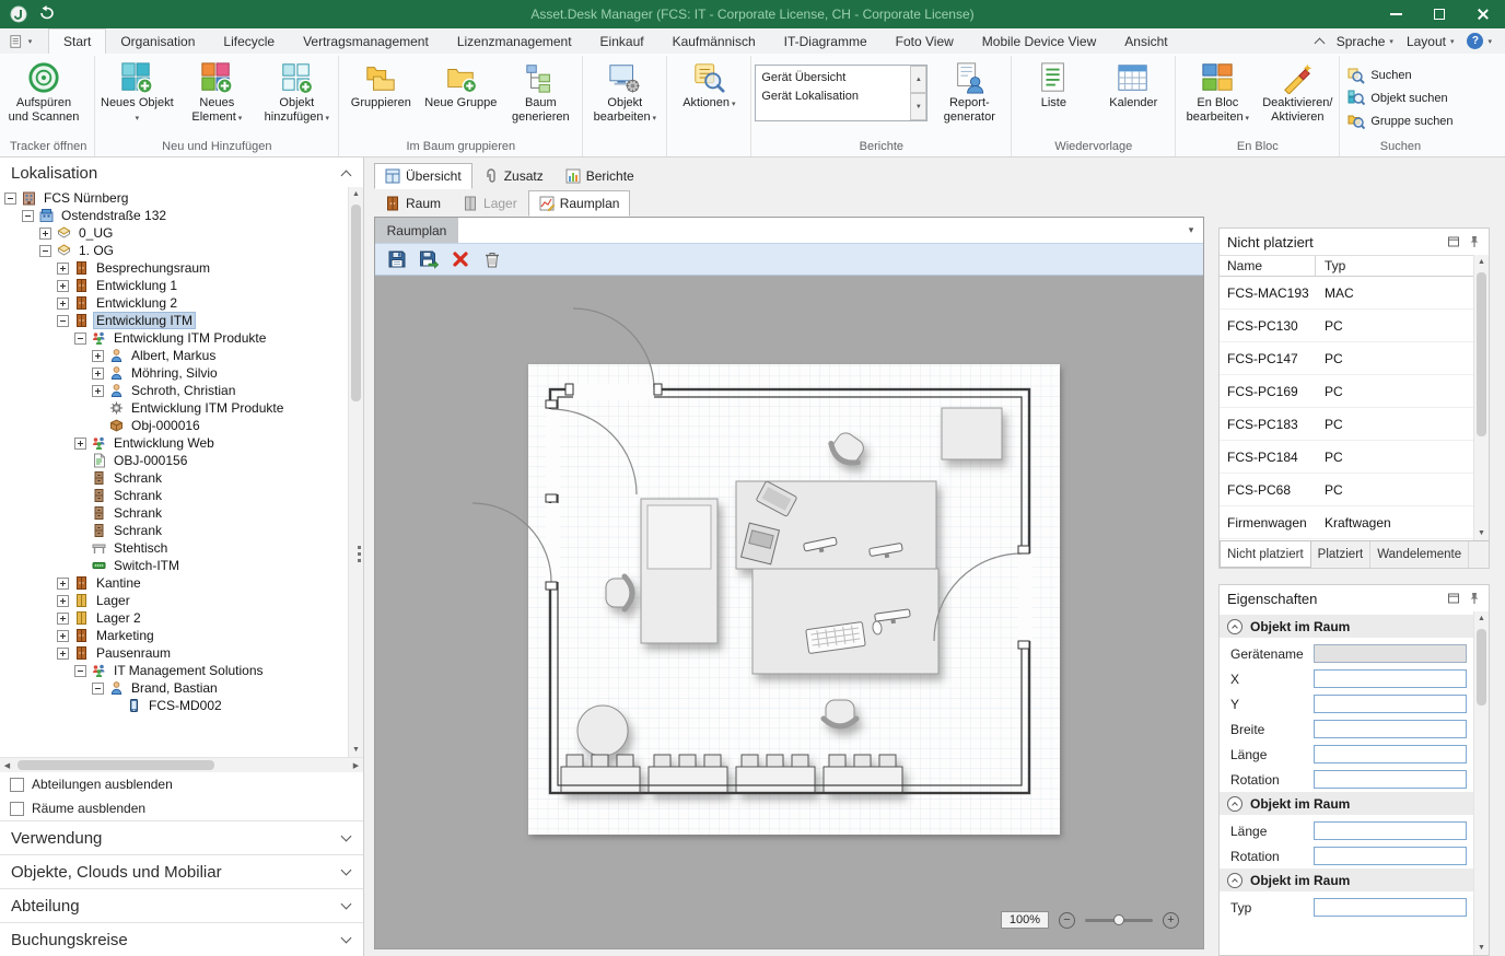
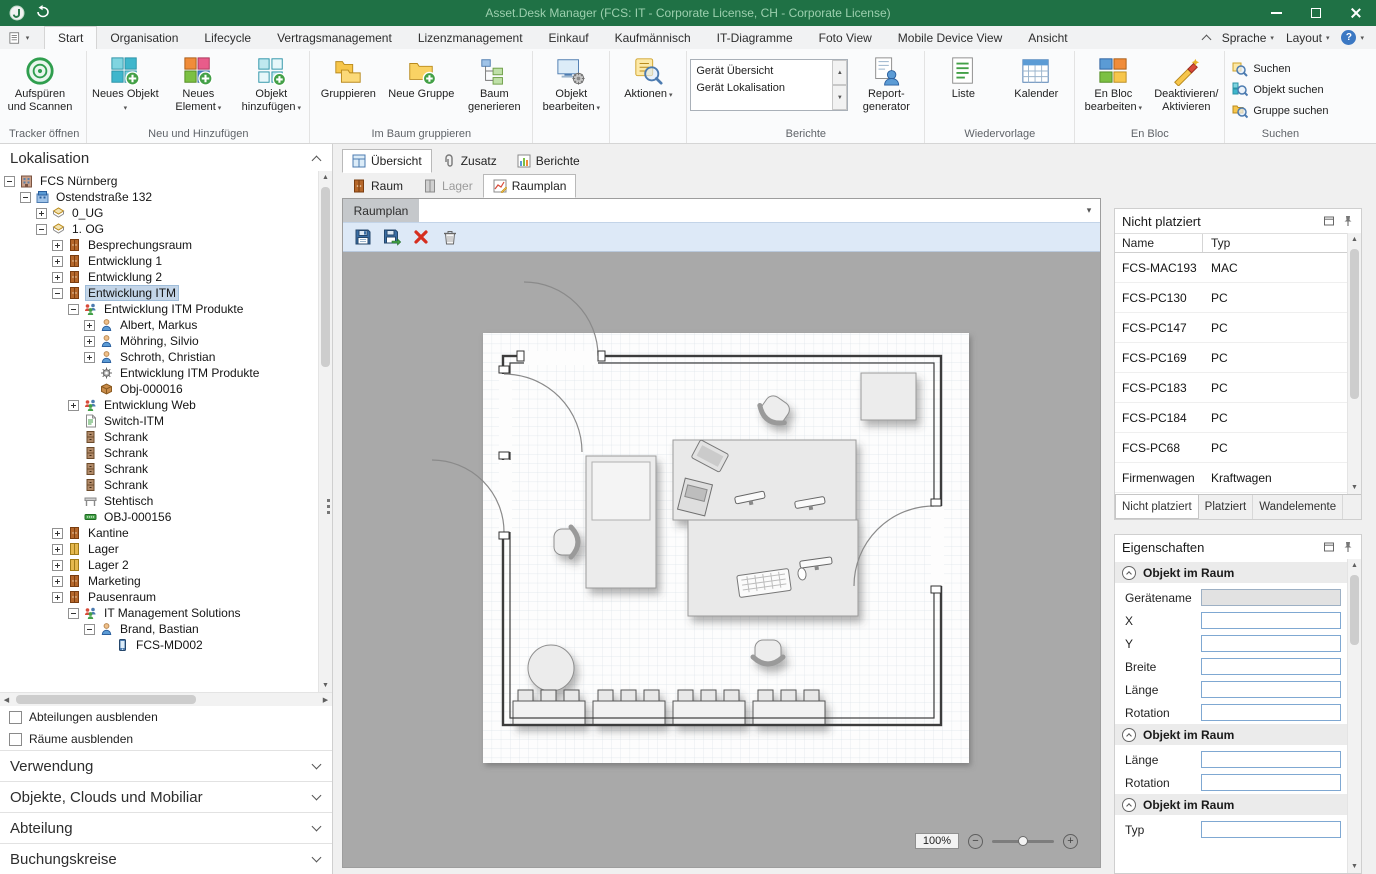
  Asset.Desk Manager (FCS: IT - Corporate License, CH - Corporate License)
  Start
  Organisation
  Lifecycle
  Vertragsmanagement
  Lizenzmanagement
  Einkauf
  Kaufmännisch
  IT-Diagramme
  Foto View
  Mobile Device View
  Ansicht
  Sprache
  Layout
  ?
  Aufspüren und Scannen
  Tracker öffnen
  Neues Objekt
  Neues Element
  Objekt hinzufügen
  Neu und Hinzufügen
  Gruppieren
  Neue Gruppe
  Baum generieren
  Im Baum gruppieren
  Objekt bearbeiten
  Aktionen
  Gerät Übersicht
  Gerät Lokalisation
  Report-generator
  Berichte
  Liste
  Kalender
  Wiedervorlage
  En Bloc bearbeiten
  Deaktivieren/Aktivieren
  En Bloc
  Suchen
  Objekt suchen
  Gruppe suchen
  Suchen
  Lokalisation
  FCS Nürnberg
  Ostendstraße 132
  0_UG
  1. OG
  Besprechungsraum
  Entwicklung 1
  Entwicklung 2
  Entwicklung ITM
  Entwicklung ITM Produkte
  Albert, Markus
  Möhring, Silvio
  Schroth, Christian
  Entwicklung ITM Produkte
  Obj-000016
  Entwicklung Web
- OBJ-000156
+ Switch-ITM
  Schrank
  Schrank
  Schrank
  Schrank
  Stehtisch
- Switch-ITM
+ OBJ-000156
  Kantine
  Lager
  Lager 2
  Marketing
  Pausenraum
  IT Management Solutions
  Brand, Bastian
  FCS-MD002
  Abteilungen ausblenden
  Räume ausblenden
  Verwendung
  Objekte, Clouds und Mobiliar
  Abteilung
  Buchungskreise
  Übersicht
  Zusatz
  Berichte
  Raum
  Lager
  Raumplan
  Raumplan
  ▾
  100%
  −
  +
  Nicht platziert
  Name
  Typ
  FCS-MAC193
  MAC
  FCS-PC130
  PC
  FCS-PC147
  PC
  FCS-PC169
  PC
  FCS-PC183
  PC
  FCS-PC184
  PC
  FCS-PC68
  PC
  Firmenwagen
  Kraftwagen
  Nicht platziert
  Platziert
  Wandelemente
  Eigenschaften
  Objekt im Raum
  Gerätename
  X
  Y
  Breite
  Länge
  Rotation
  Objekt im Raum
  Länge
  Rotation
  Objekt im Raum
  Typ
